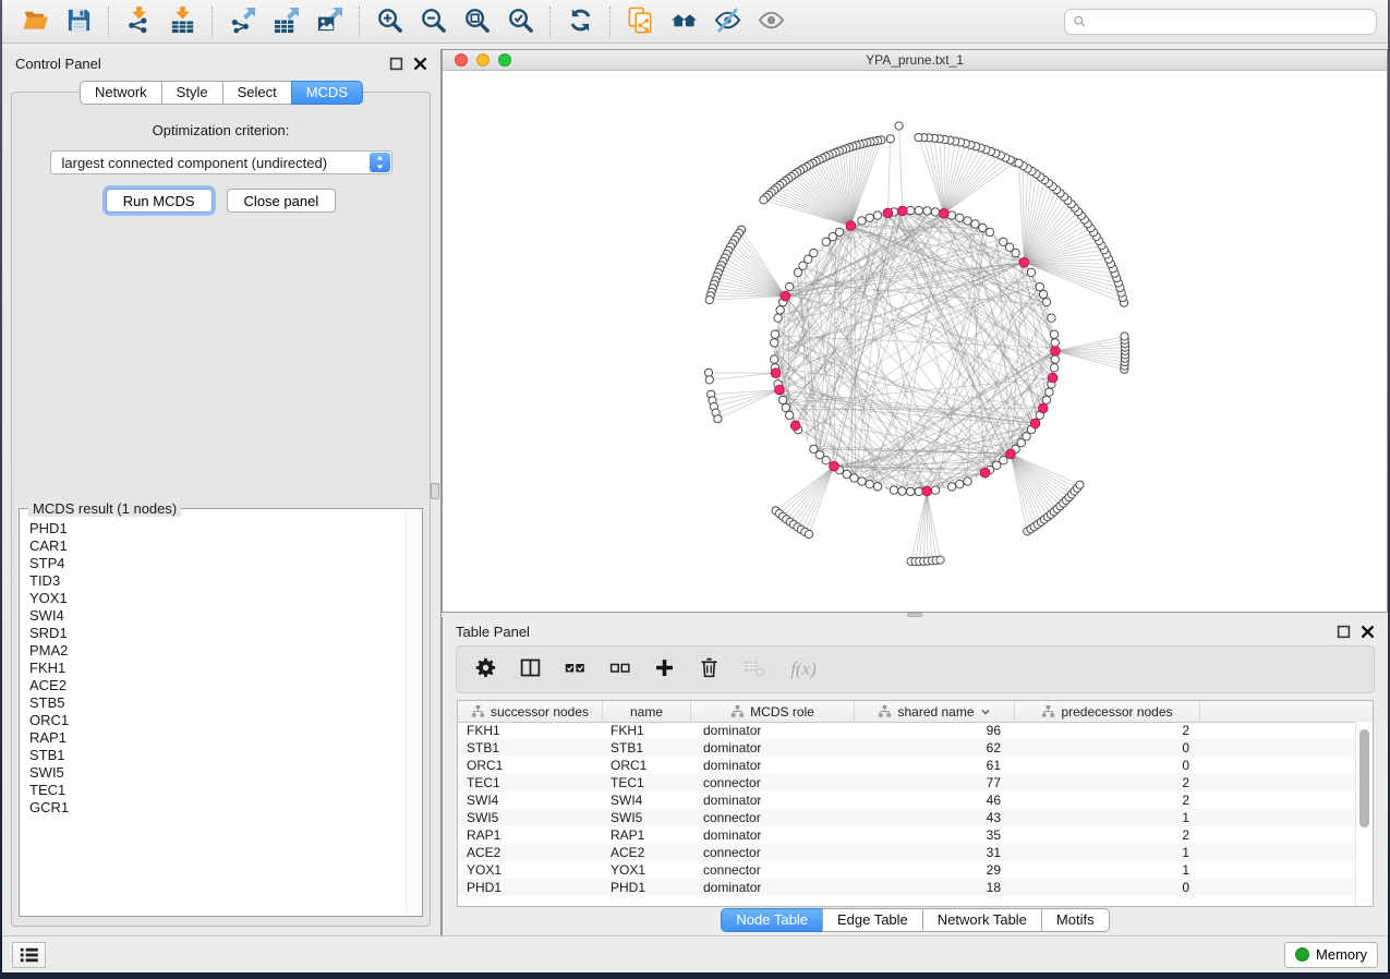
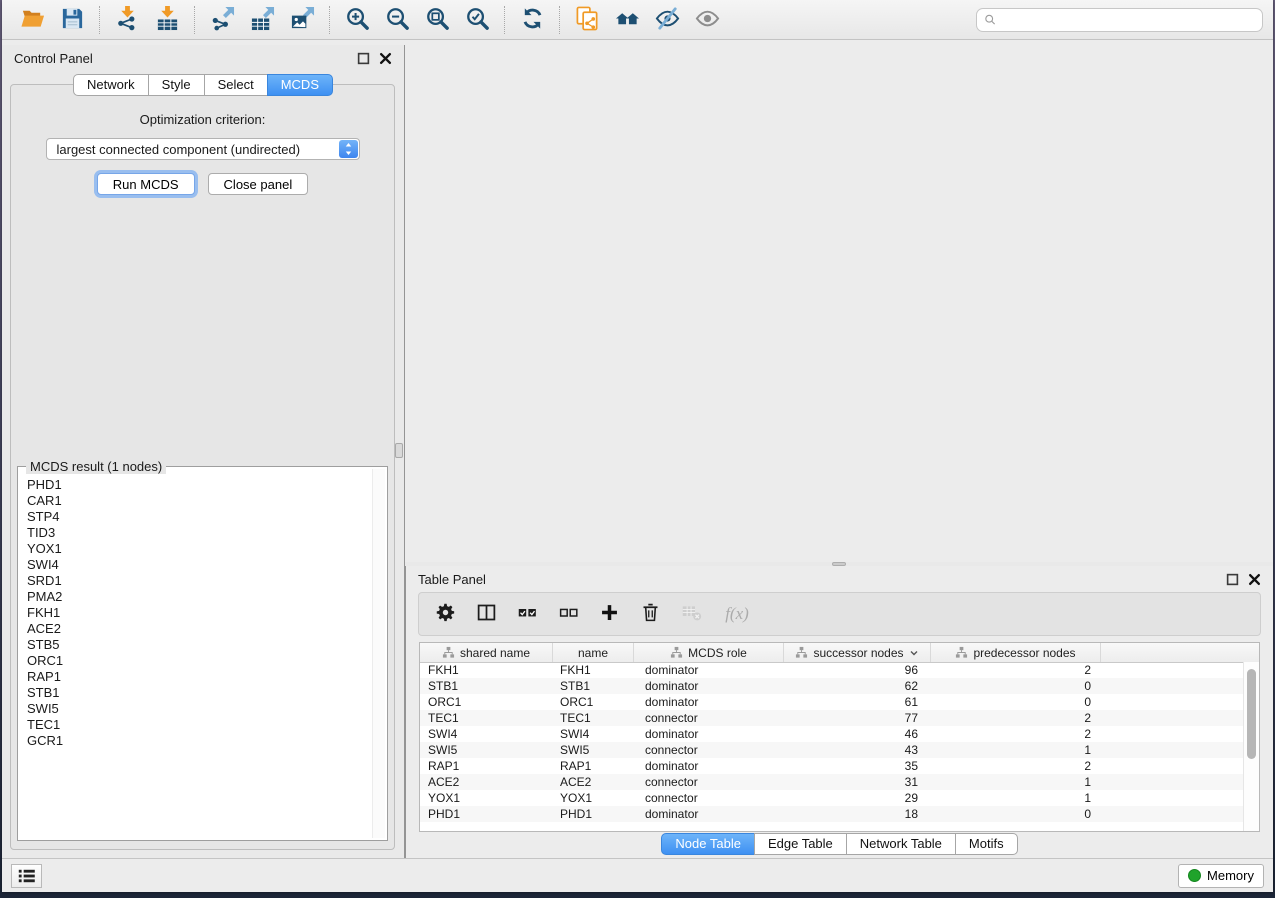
  Control Panel
  Network
  Style
  Select
  MCDS
  Optimization criterion:
  largest connected component (undirected)
  Run MCDS
  Close panel
  MCDS result (1 nodes)
  PHD1
  CAR1
  STP4
  TID3
  YOX1
  SWI4
  SRD1
  PMA2
  FKH1
  ACE2
  STB5
  ORC1
  RAP1
  STB1
  SWI5
  TEC1
  GCR1
- YPA_prune.txt_1
  Table Panel
  f(x)
- successor nodes
+ shared name
  name
  MCDS role
- shared name
+ successor nodes
  predecessor nodes
  FKH1
  FKH1
  dominator
  96
  2
  STB1
  STB1
  dominator
  62
  0
  ORC1
  ORC1
  dominator
  61
  0
  TEC1
  TEC1
  connector
  77
  2
  SWI4
  SWI4
  dominator
  46
  2
  SWI5
  SWI5
  connector
  43
  1
  RAP1
  RAP1
  dominator
  35
  2
  ACE2
  ACE2
  connector
  31
  1
  YOX1
  YOX1
  connector
  29
  1
  PHD1
  PHD1
  dominator
  18
  0
  Node Table
  Edge Table
  Network Table
  Motifs
  Memory
